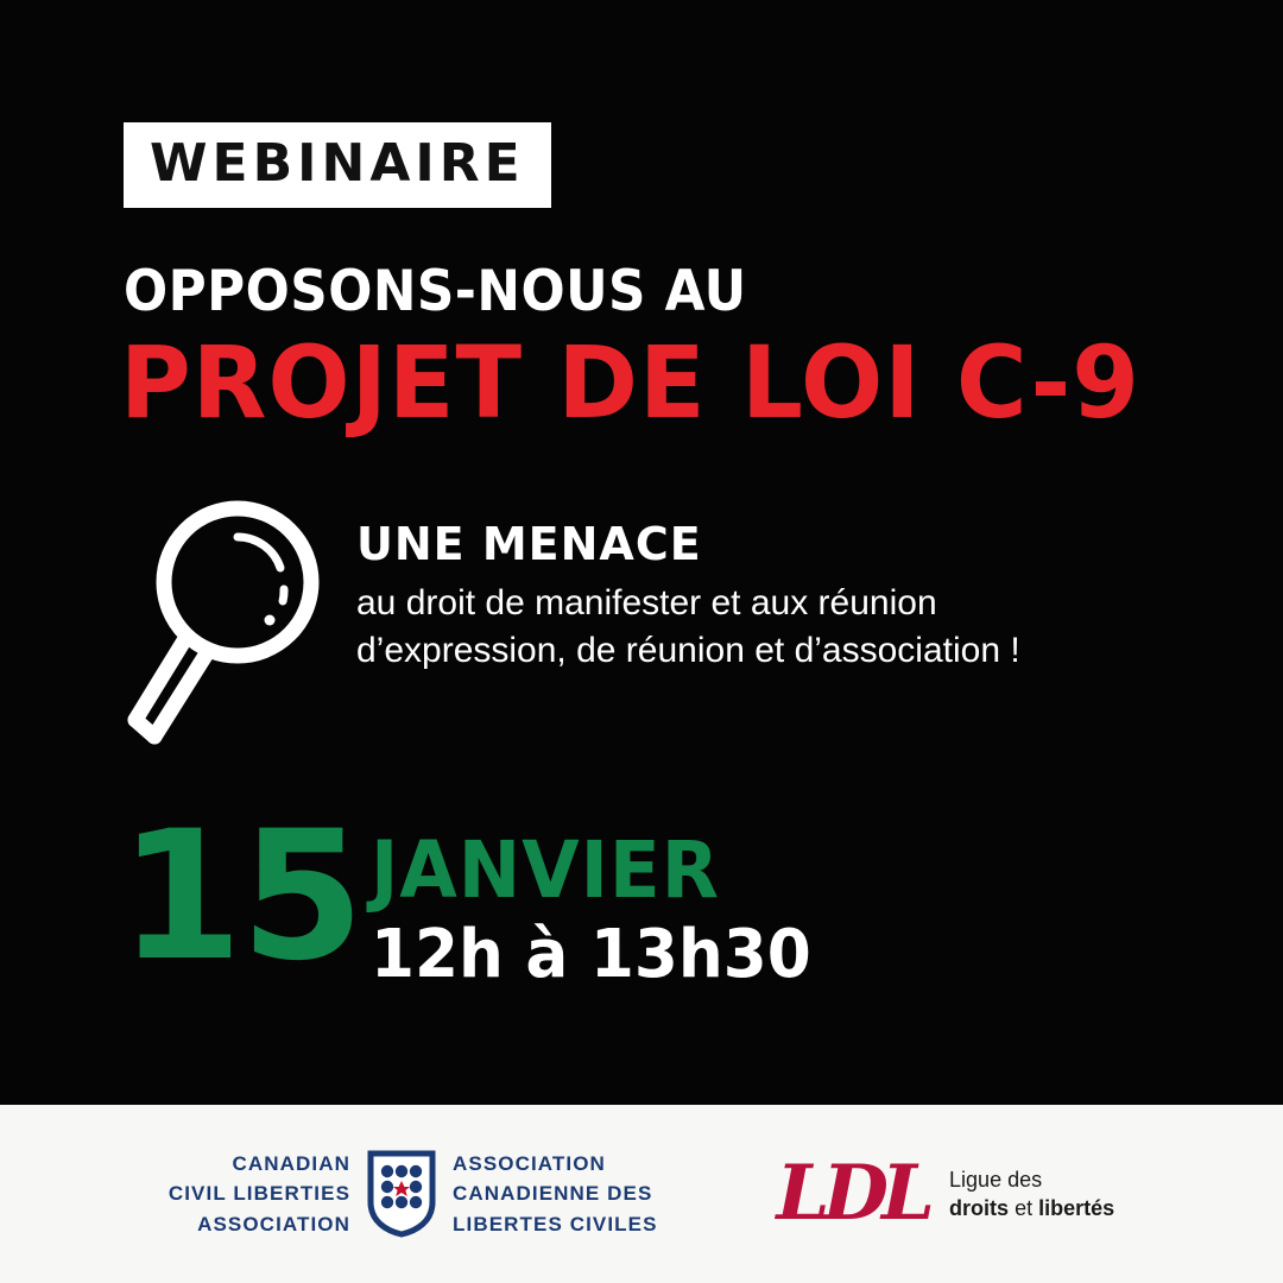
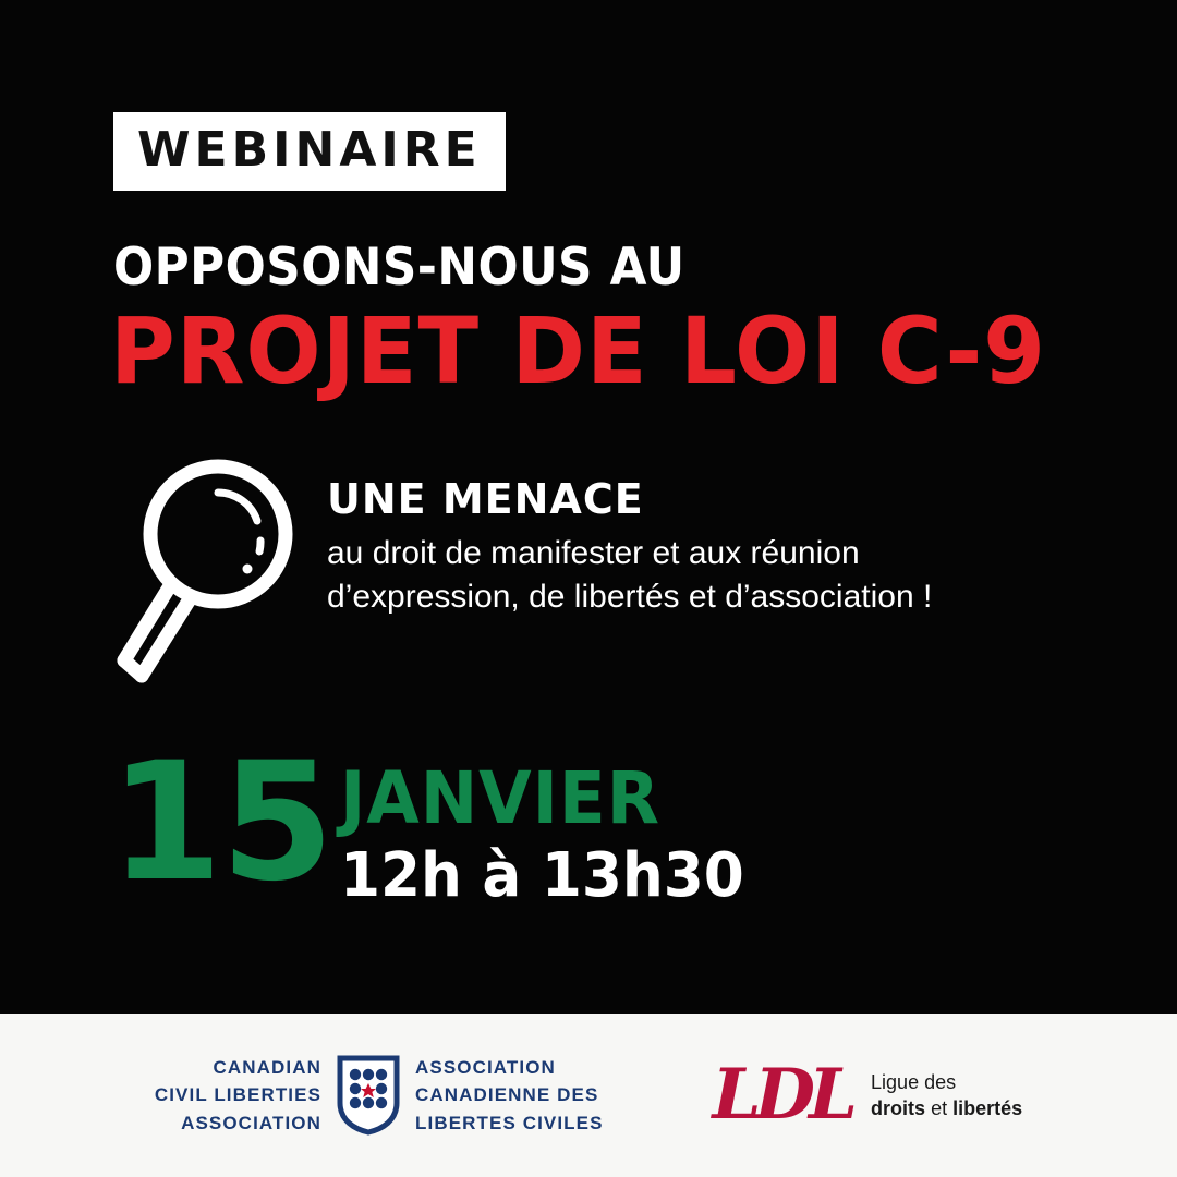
  WEBINAIRE
  OPPOSONS-NOUS AU
  PROJET DE LOI C-9
  UNE MENACE
  au droit de manifester et aux réunion
- d’expression, de réunion et d’association !
+ d’expression, de libertés et d’association !
  15
  JANVIER
  12h à 13h30
  CANADIAN
  CIVIL LIBERTIES
  ASSOCIATION
  ASSOCIATION
  CANADIENNE DES
  LIBERTES CIVILES
  LDL
  Ligue des
  droits et libertés
